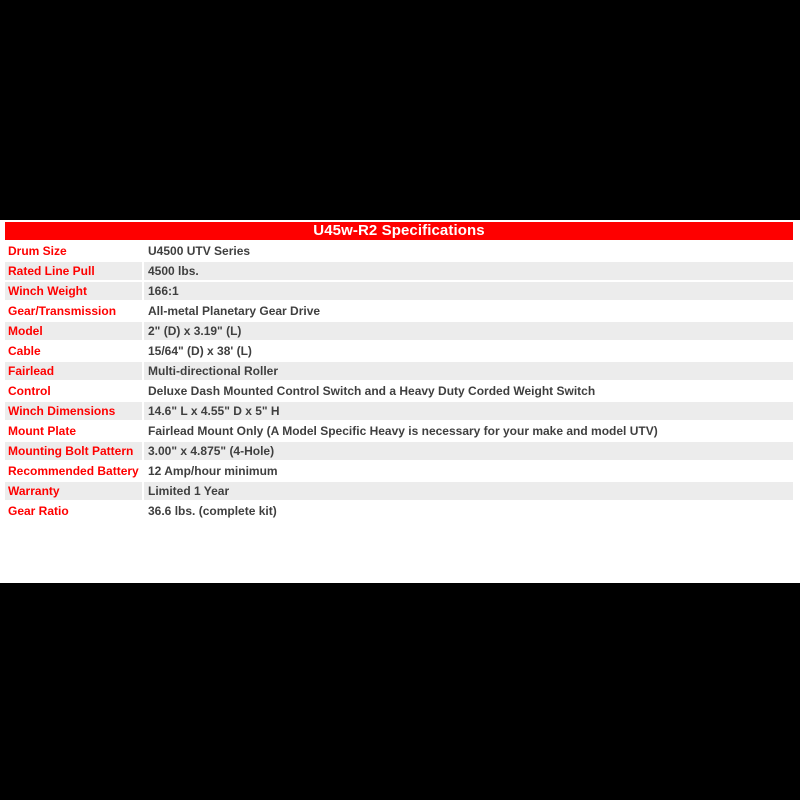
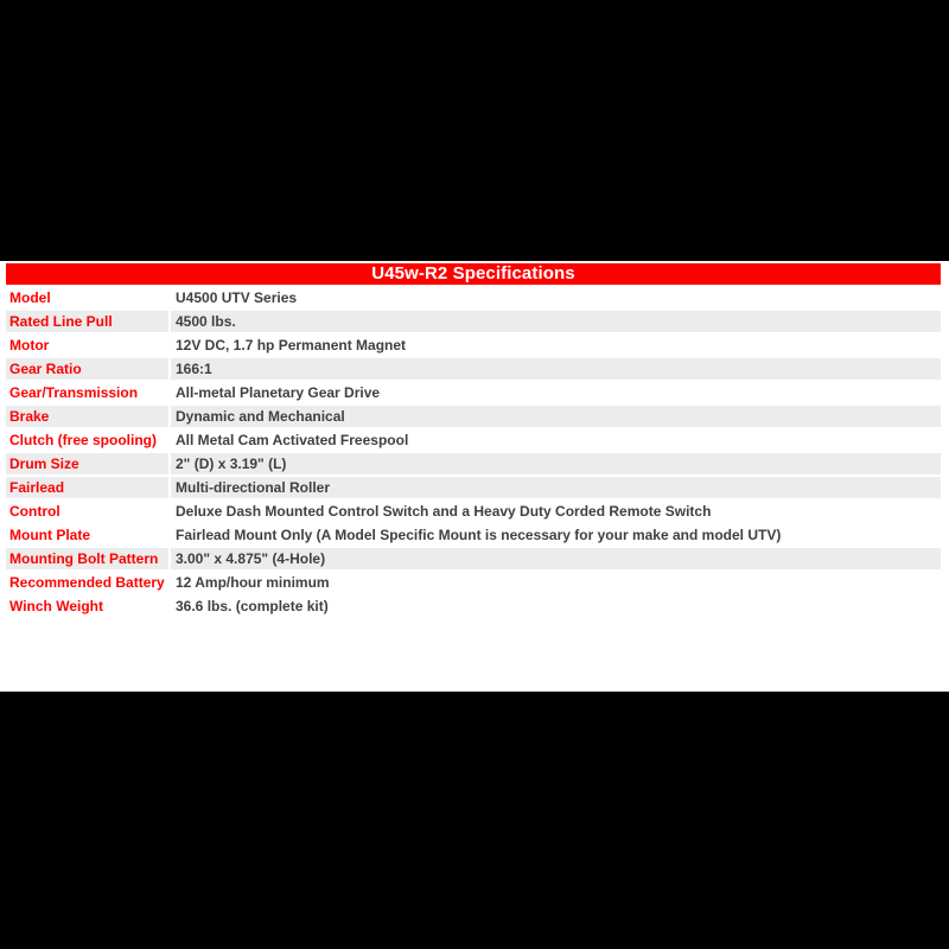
  U45w-R2 Specifications
- Drum Size	U4500 UTV Series
+ Model	U4500 UTV Series
  Rated Line Pull	4500 lbs.
+ Motor	12V DC, 1.7 hp Permanent Magnet
- Winch Weight	166:1
+ Gear Ratio	166:1
  Gear/Transmission	All-metal Planetary Gear Drive
+ Brake	Dynamic and Mechanical
+ Clutch (free spooling)	All Metal Cam Activated Freespool
- Model	2" (D) x 3.19" (L)
+ Drum Size	2" (D) x 3.19" (L)
- Cable	15/64" (D) x 38' (L)
  Fairlead	Multi-directional Roller
- Control	Deluxe Dash Mounted Control Switch and a Heavy Duty Corded Weight Switch
+ Control	Deluxe Dash Mounted Control Switch and a Heavy Duty Corded Remote Switch
- Winch Dimensions	14.6" L x 4.55" D x 5" H
- Mount Plate	Fairlead Mount Only (A Model Specific Heavy is necessary for your make and model UTV)
+ Mount Plate	Fairlead Mount Only (A Model Specific Mount is necessary for your make and model UTV)
  Mounting Bolt Pattern	3.00" x 4.875" (4-Hole)
  Recommended Battery	12 Amp/hour minimum
- Warranty	Limited 1 Year
- Gear Ratio	36.6 lbs. (complete kit)
+ Winch Weight	36.6 lbs. (complete kit)
